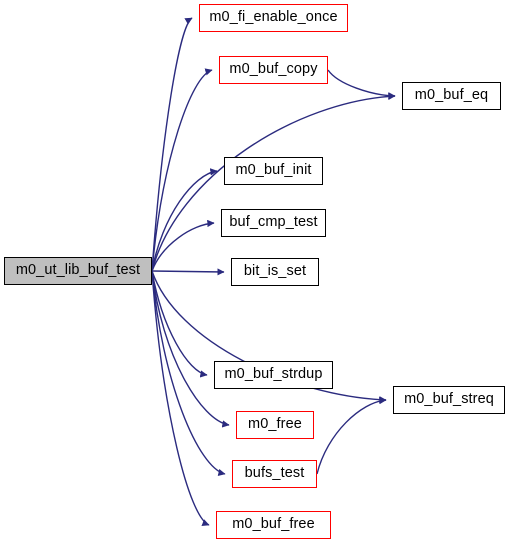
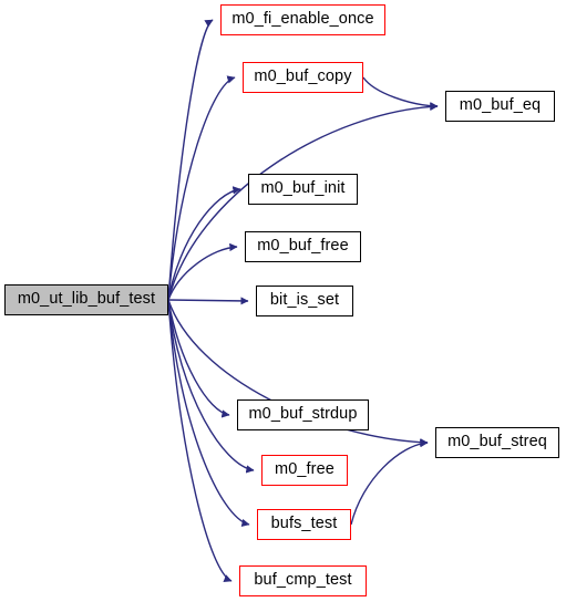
  m0_ut_lib_buf_test
  m0_fi_enable_once
  m0_buf_copy
  m0_buf_eq
  m0_buf_init
- buf_cmp_test
+ m0_buf_free
  bit_is_set
  m0_buf_strdup
  m0_free
  bufs_test
- m0_buf_free
+ buf_cmp_test
  m0_buf_streq
